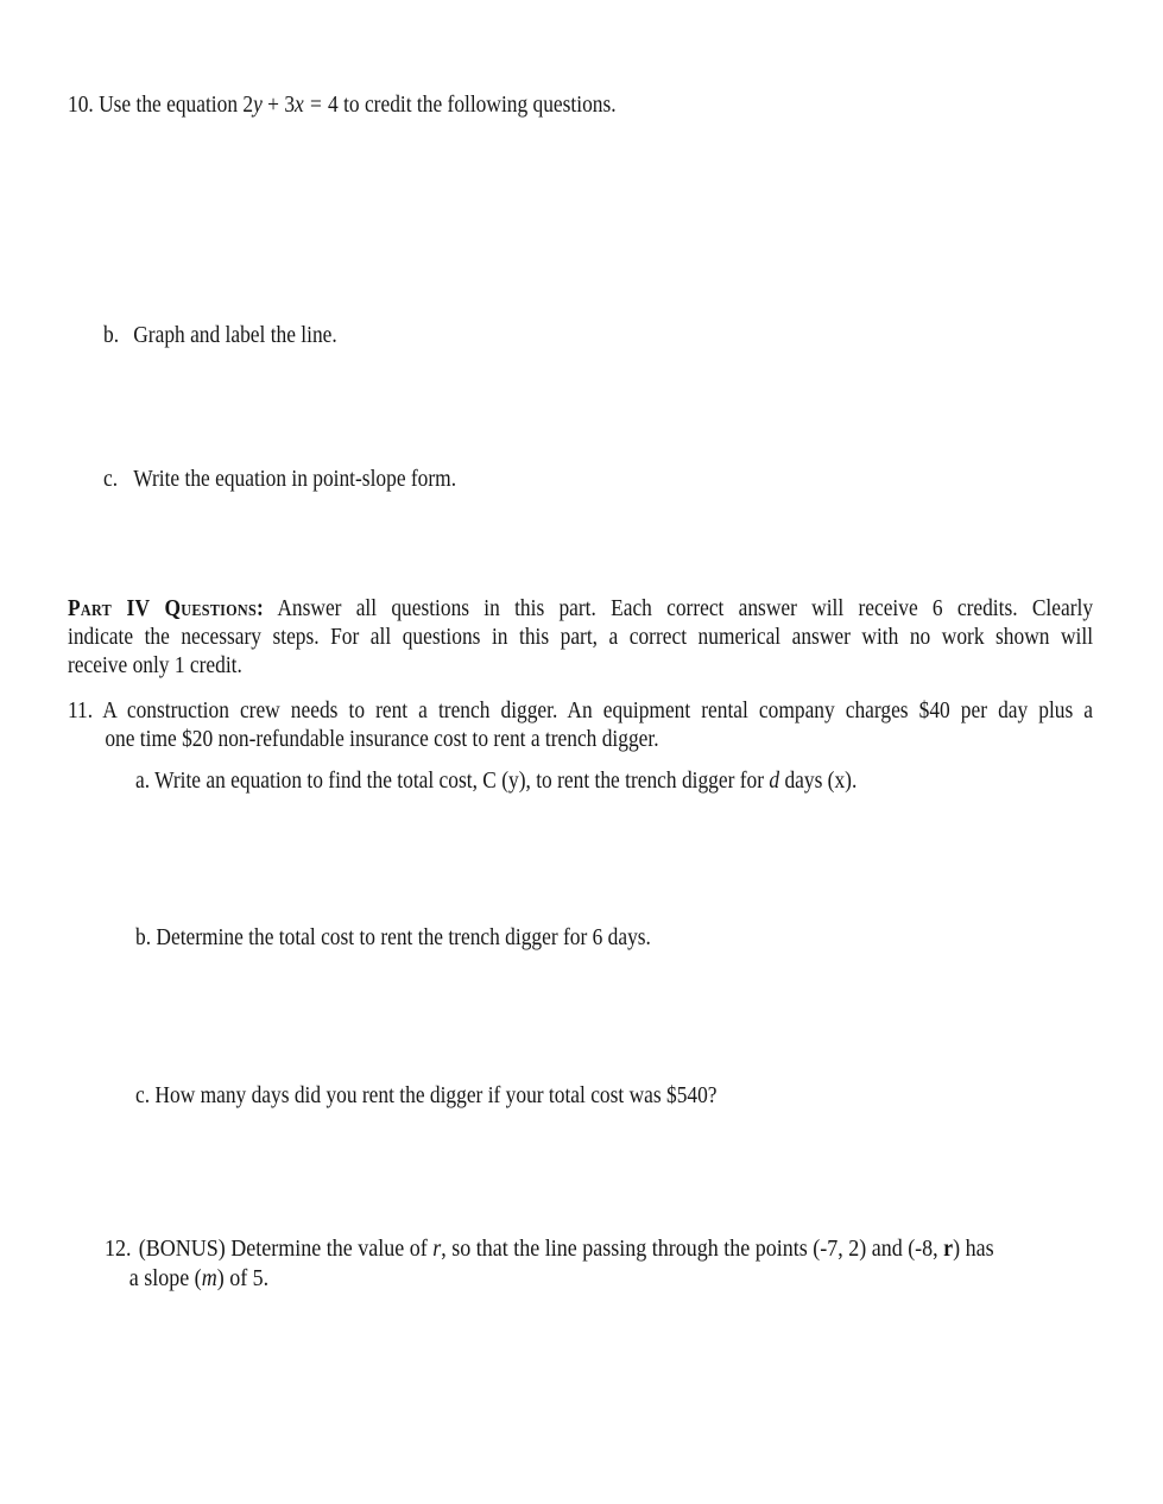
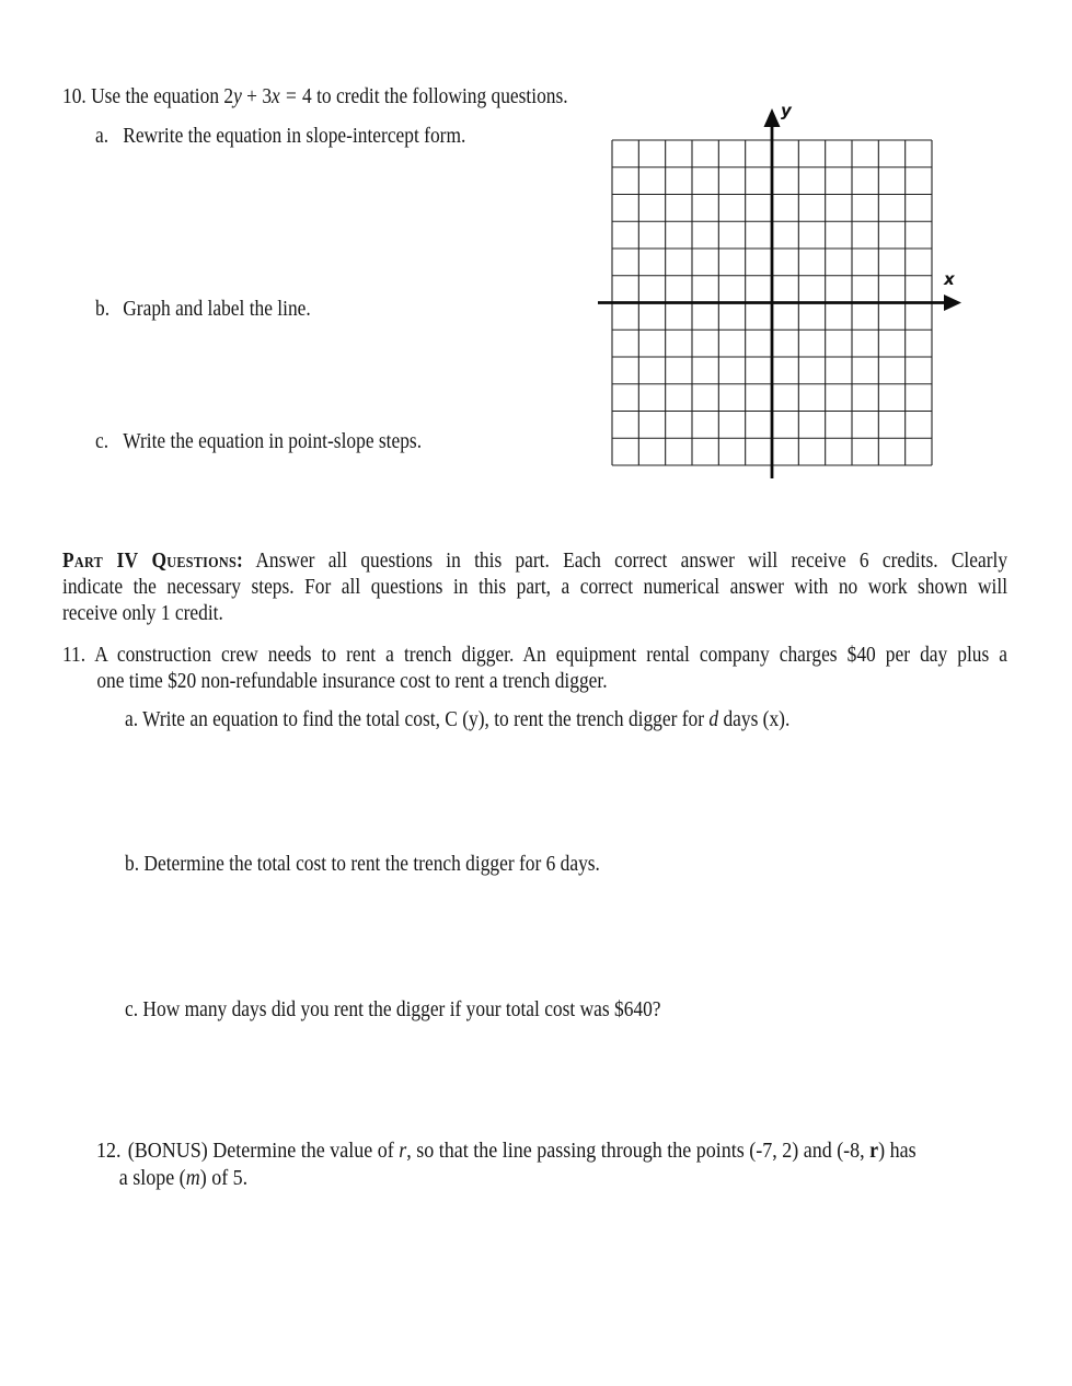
  10. Use the equation 2y + 3x = 4 to credit the following questions.
+ a. Rewrite the equation in slope-intercept form.
  b. Graph and label the line.
- c. Write the equation in point-slope form.
+ c. Write the equation in point-slope steps.
+ y
+ x
  Part IV Questions: Answer all questions in this part. Each correct answer will receive 6 credits. Clearly
  indicate the necessary steps. For all questions in this part, a correct numerical answer with no work shown will
  receive only 1 credit.
  11. A construction crew needs to rent a trench digger. An equipment rental company charges $40 per day plus a
  one time $20 non-refundable insurance cost to rent a trench digger.
  a. Write an equation to find the total cost, C (y), to rent the trench digger for d days (x).
  b. Determine the total cost to rent the trench digger for 6 days.
- c. How many days did you rent the digger if your total cost was $540?
+ c. How many days did you rent the digger if your total cost was $640?
  12. (BONUS) Determine the value of r, so that the line passing through the points (-7, 2) and (-8, r) has
  a slope (m) of 5.
